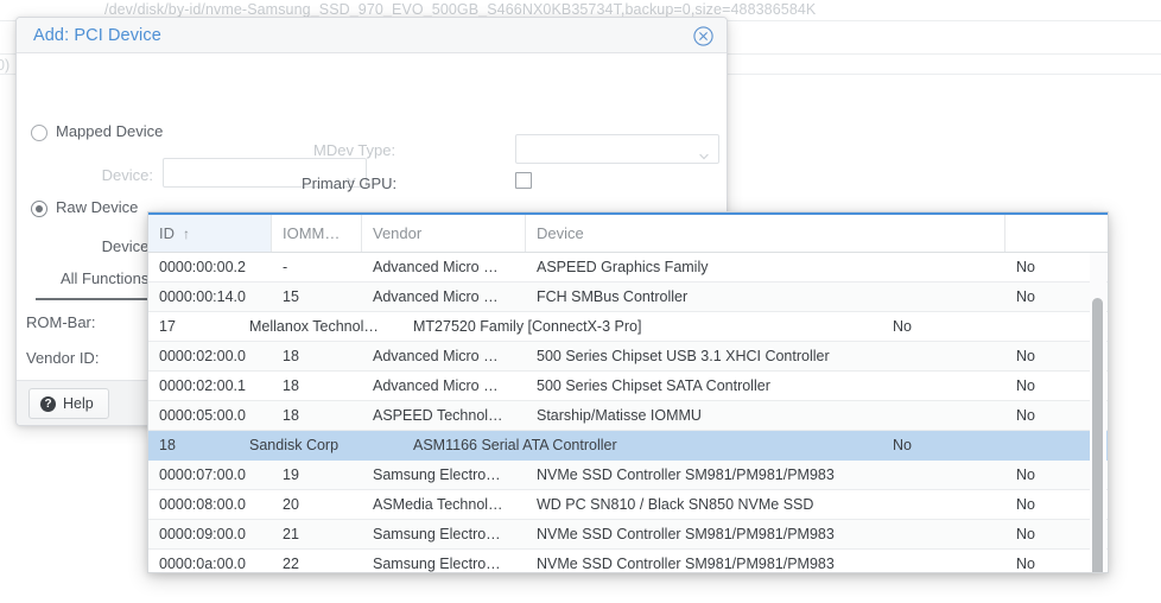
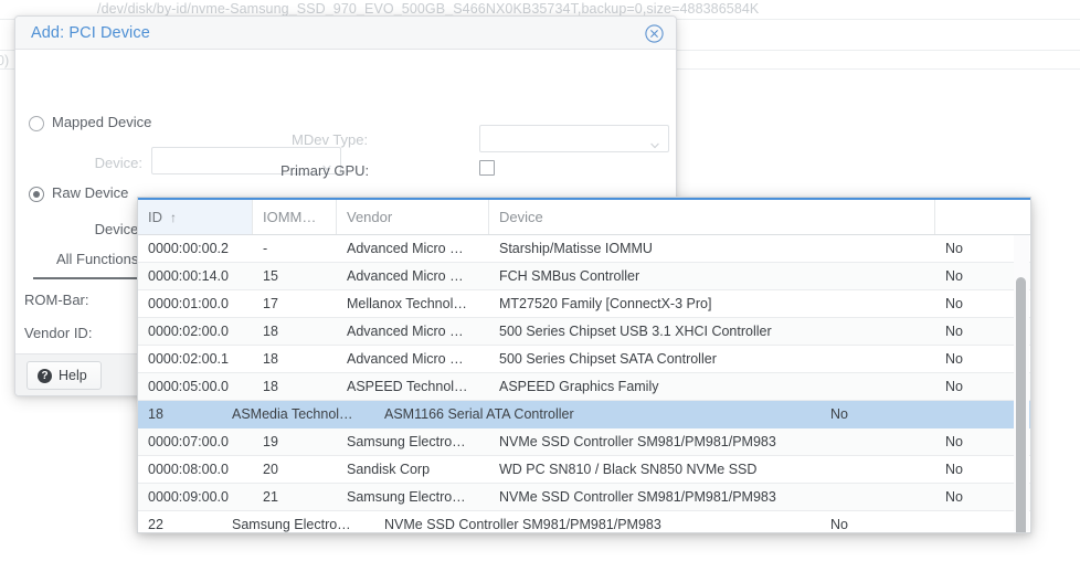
  /dev/disk/by-id/nvme-Samsung_SSD_970_EVO_500GB_S466NX0KB35734T,backup=0,size=488386584K
  0)
  Add: PCI Device
  Mapped Device
  Device:
  MDev Type:
  Primary GPU:
  Raw Device
  Device
  All Functions
  ROM-Bar:
  Vendor ID:
  ?
  Help
  ID
  ↑
  IOMM…
  Vendor
  Device
  0000:00:00.2
  -
  Advanced Micro …
- ASPEED Graphics Family
+ Starship/Matisse IOMMU
  No
  0000:00:14.0
  15
  Advanced Micro …
  FCH SMBus Controller
  No
+ 0000:01:00.0
  17
  Mellanox Technol…
  MT27520 Family [ConnectX-3 Pro]
  No
  0000:02:00.0
  18
  Advanced Micro …
  500 Series Chipset USB 3.1 XHCI Controller
  No
  0000:02:00.1
  18
  Advanced Micro …
  500 Series Chipset SATA Controller
  No
  0000:05:00.0
  18
  ASPEED Technol…
- Starship/Matisse IOMMU
+ ASPEED Graphics Family
  No
  18
- Sandisk Corp
+ ASMedia Technol…
  ASM1166 Serial ATA Controller
  No
  0000:07:00.0
  19
  Samsung Electro…
  NVMe SSD Controller SM981/PM981/PM983
  No
  0000:08:00.0
  20
- ASMedia Technol…
+ Sandisk Corp
  WD PC SN810 / Black SN850 NVMe SSD
  No
  0000:09:00.0
  21
  Samsung Electro…
  NVMe SSD Controller SM981/PM981/PM983
  No
- 0000:0a:00.0
  22
  Samsung Electro…
  NVMe SSD Controller SM981/PM981/PM983
  No
